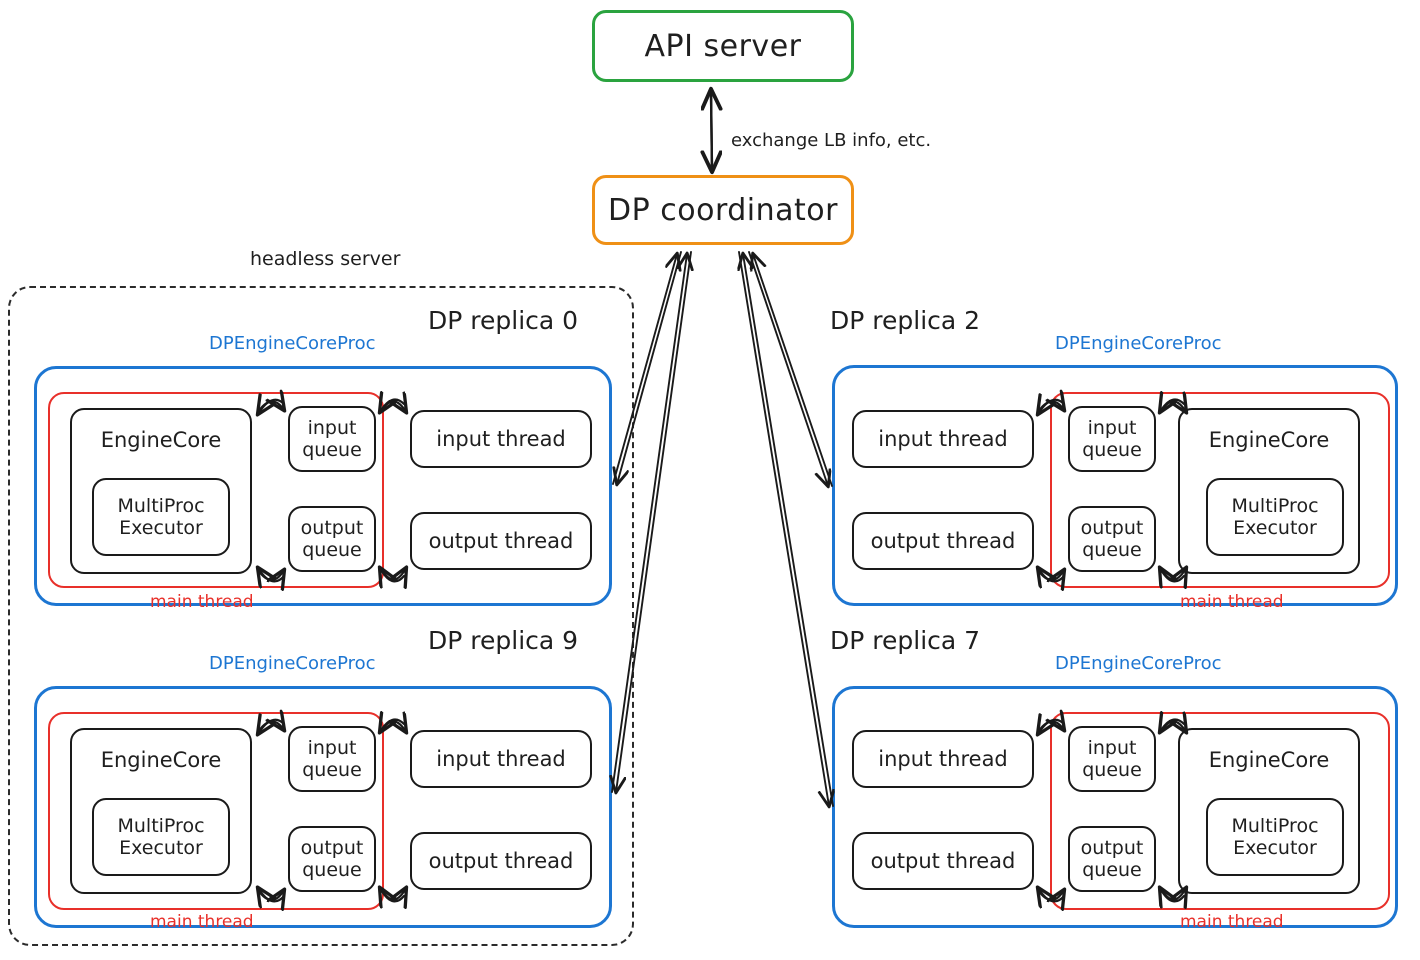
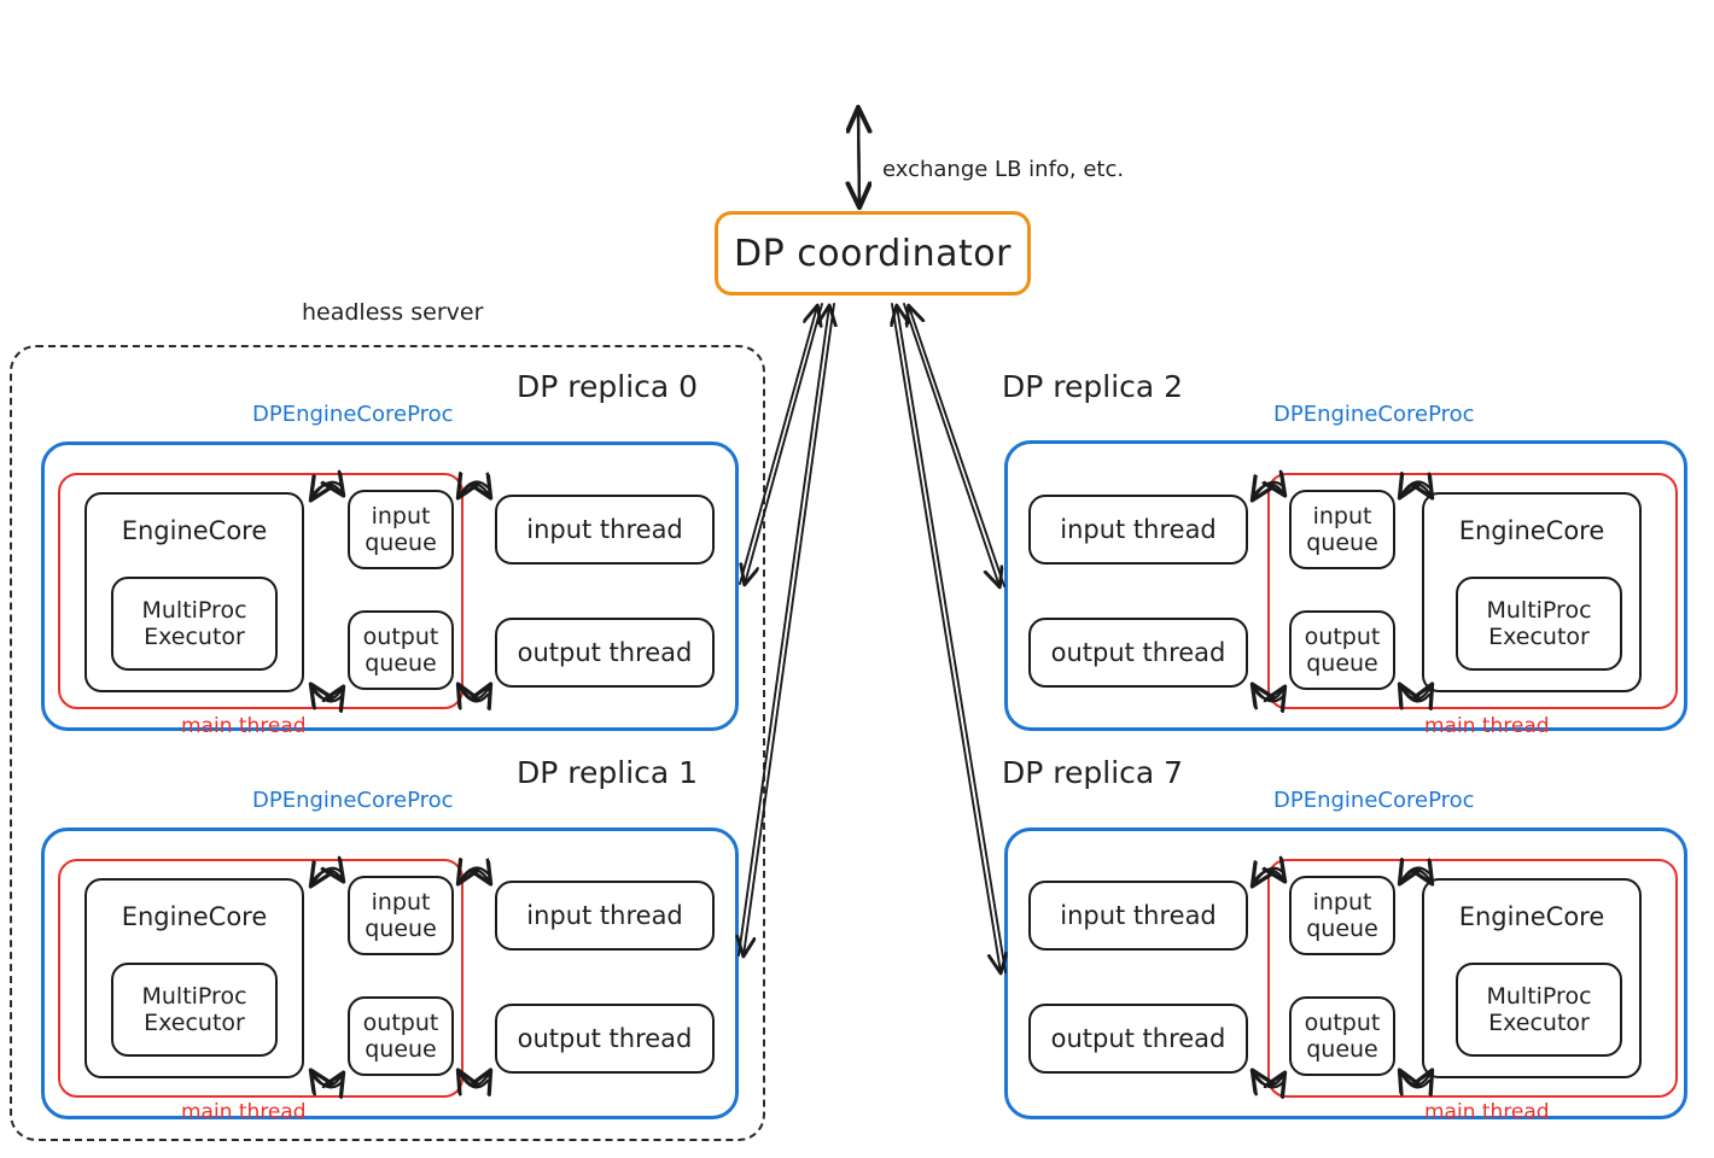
- API server
  DP coordinator
  exchange LB info, etc.
  headless server
  DP replica 0
  DPEngineCoreProc
  main thread
  EngineCore
  MultiProc
  Executor
  input
  queue
  output
  queue
  input thread
  output thread
- DP replica 9
+ DP replica 1
  DPEngineCoreProc
  main thread
  EngineCore
  MultiProc
  Executor
  input
  queue
  output
  queue
  input thread
  output thread
  DP replica 2
  DPEngineCoreProc
  main thread
  input thread
  output thread
  input
  queue
  output
  queue
  EngineCore
  MultiProc
  Executor
  DP replica 7
  DPEngineCoreProc
  main thread
  input thread
  output thread
  input
  queue
  output
  queue
  EngineCore
  MultiProc
  Executor
